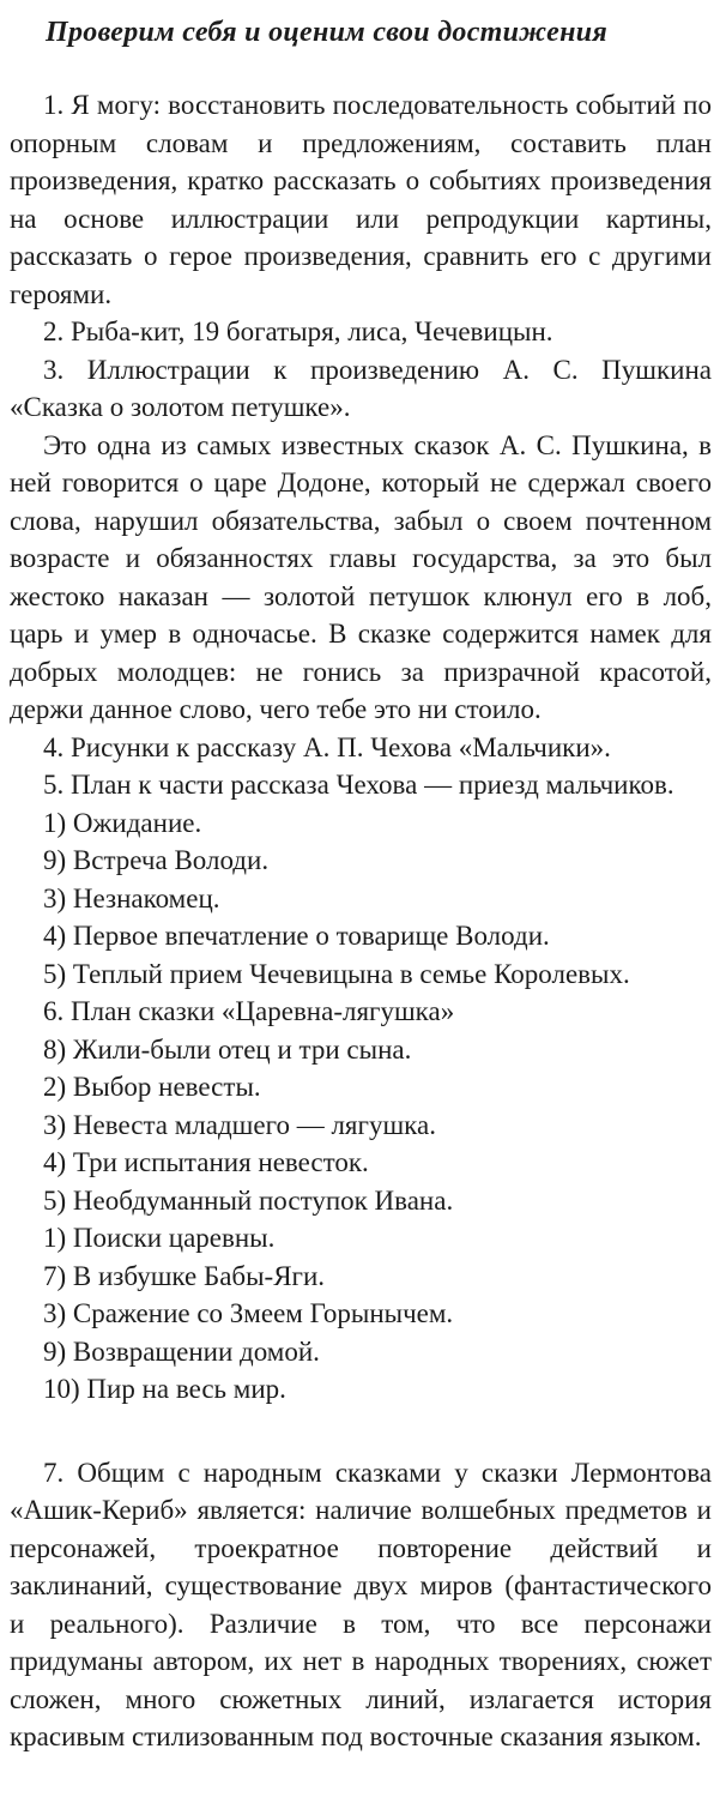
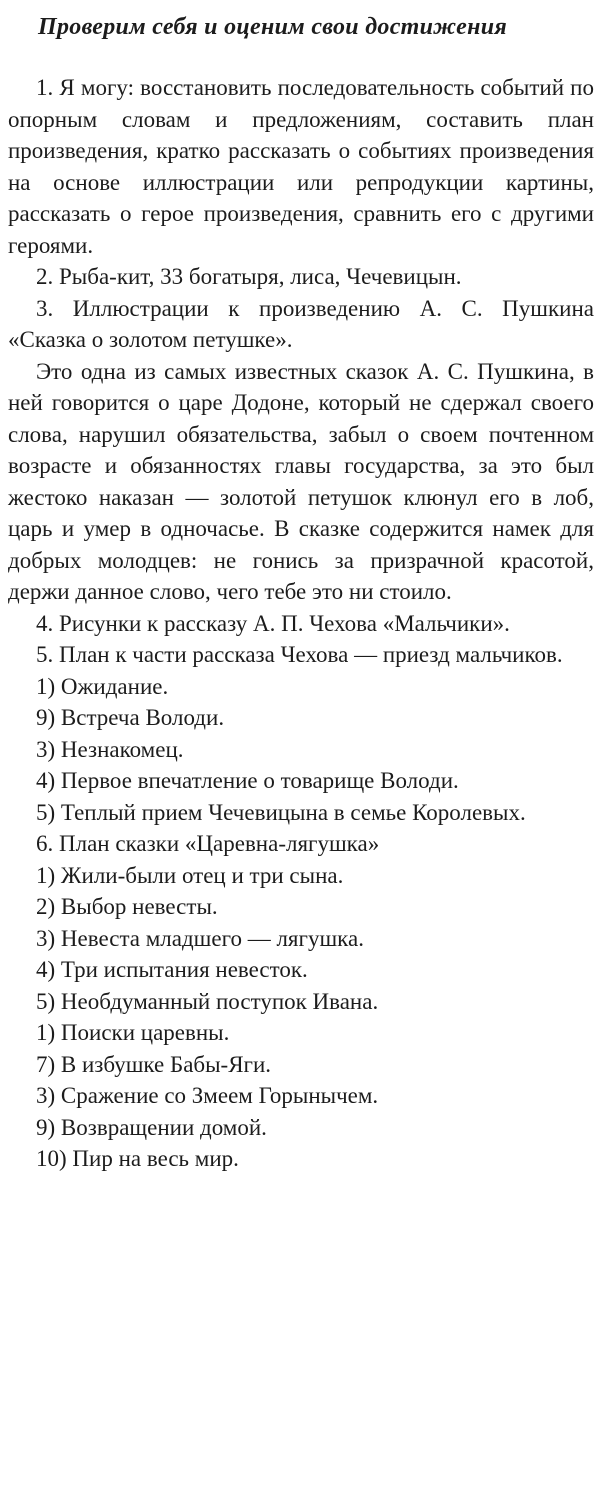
  Проверим себя и оценим свои достижения
  1. Я могу: восстановить последовательность событий по опорным словам и предложениям, составить план произведения, кратко рассказать о событиях произведения на основе иллюстрации или репродукции картины, рассказать о герое произведения, сравнить его с другими героями.
- 2. Рыба-кит, 19 богатыря, лиса, Чечевицын.
+ 2. Рыба-кит, 33 богатыря, лиса, Чечевицын.
  3. Иллюстрации к произведению А. С. Пушкина «Сказка о золотом петушке».
  Это одна из самых известных сказок А. С. Пушкина, в ней говорится о царе Додоне, который не сдержал своего слова, нарушил обязательства, забыл о своем почтенном возрасте и обязанностях главы государства, за это был жестоко наказан — золотой петушок клюнул его в лоб, царь и умер в одночасье. В сказке содержится намек для добрых молодцев: не гонись за призрачной красотой, держи данное слово, чего тебе это ни стоило.
  4. Рисунки к рассказу А. П. Чехова «Мальчики».
  5. План к части рассказа Чехова — приезд мальчиков.
  1) Ожидание.
  9) Встреча Володи.
  3) Незнакомец.
  4) Первое впечатление о товарище Володи.
  5) Теплый прием Чечевицына в семье Королевых.
  6. План сказки «Царевна-лягушка»
- 8) Жили-были отец и три сына.
+ 1) Жили-были отец и три сына.
  2) Выбор невесты.
  3) Невеста младшего — лягушка.
  4) Три испытания невесток.
  5) Необдуманный поступок Ивана.
  1) Поиски царевны.
  7) В избушке Бабы-Яги.
  3) Сражение со Змеем Горынычем.
  9) Возвращении домой.
  10) Пир на весь мир.
- 7. Общим с народным сказками у сказки Лермонтова «Ашик-Кериб» является: наличие волшебных предметов и персонажей, троекратное повторение действий и заклинаний, существование двух миров (фантастического и реального). Различие в том, что все персонажи придуманы автором, их нет в народных творениях, сюжет сложен, много сюжетных линий, излагается история красивым стилизованным под восточные сказания языком.
